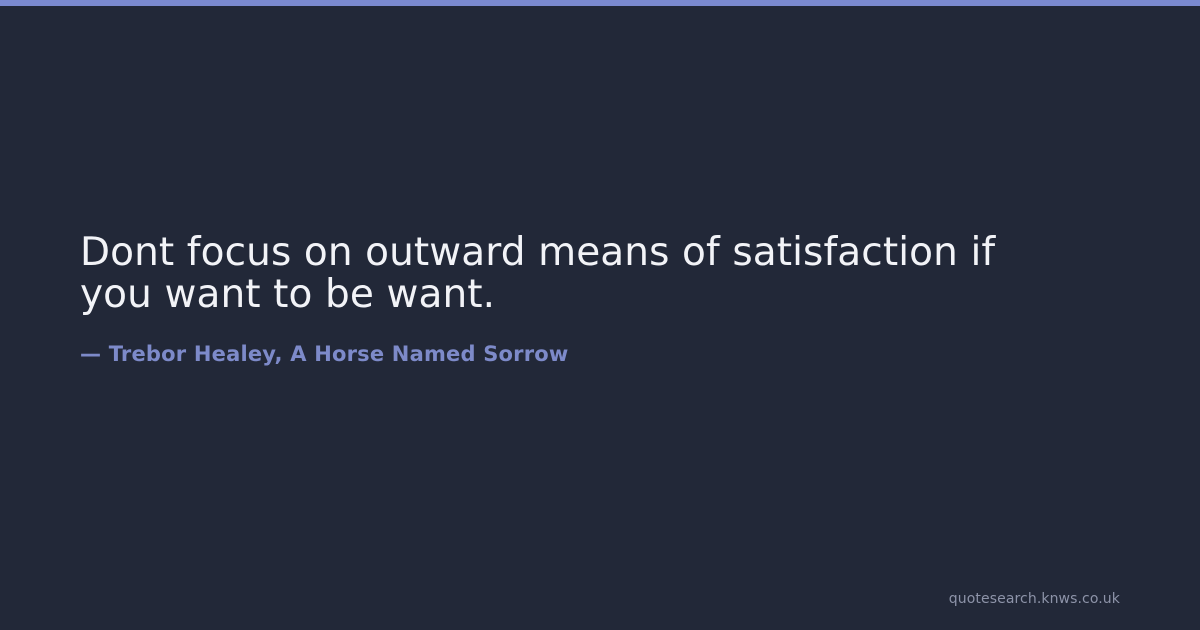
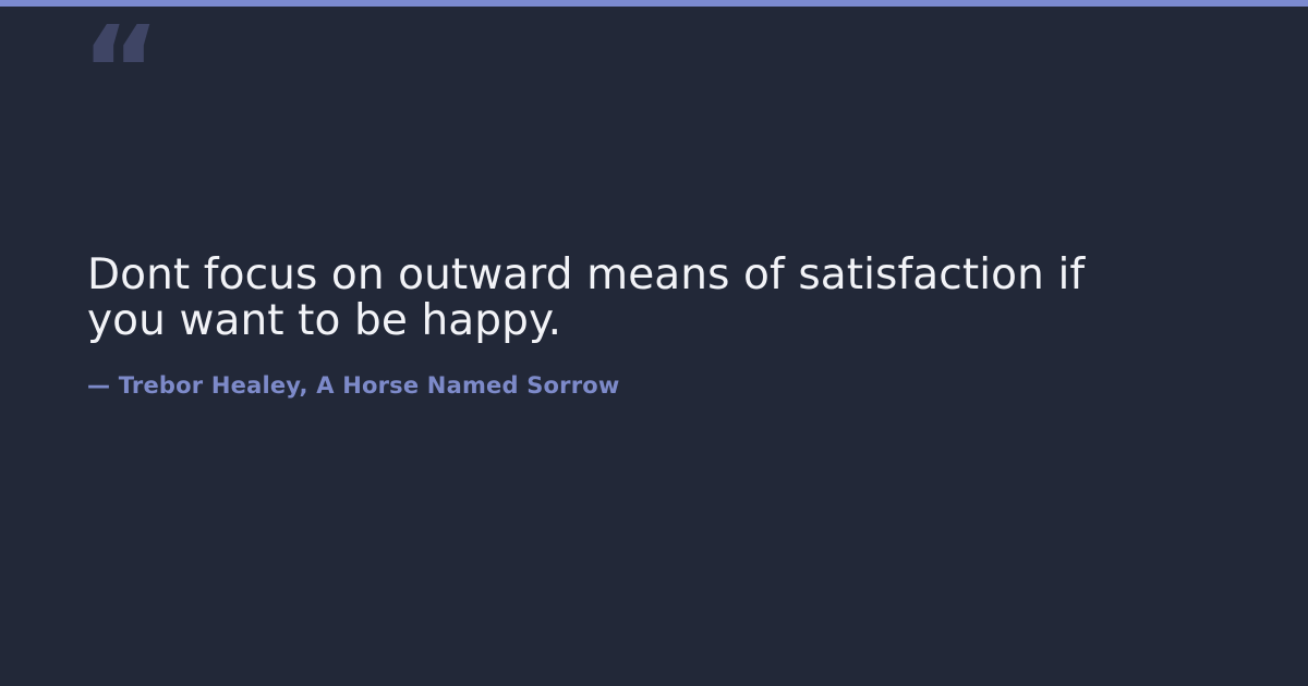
+ “
- Dont focus on outward means of satisfaction if you want to be want.
+ Dont focus on outward means of satisfaction if you want to be happy.
  — Trebor Healey, A Horse Named Sorrow
- quotesearch.knws.co.uk
